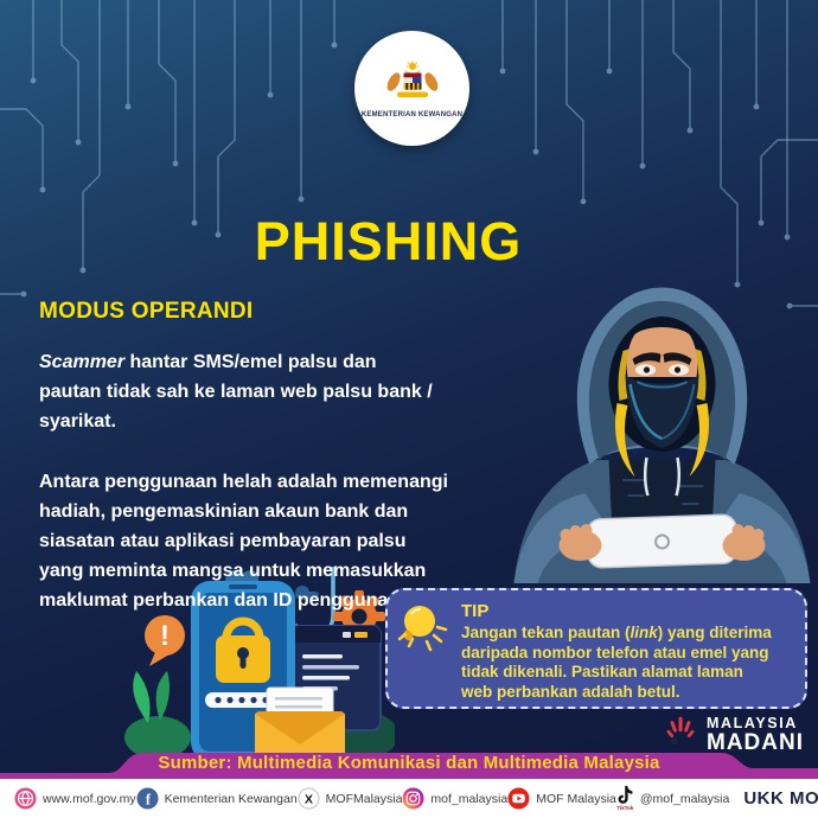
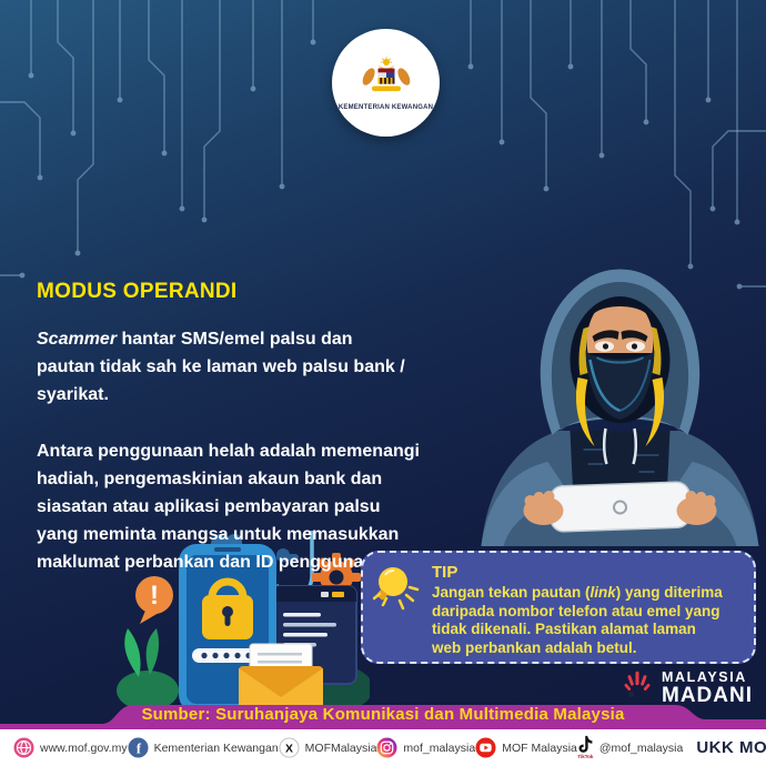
- PHISHING
  MODUS OPERANDI
  Scammer hantar SMS/emel palsu dan
  pautan tidak sah ke laman web palsu bank /
  syarikat.
  Antara penggunaan helah adalah memenangi
  hadiah, pengemaskinian akaun bank dan
  siasatan atau aplikasi pembayaran palsu
  yang meminta mangsa untuk memasukkan
  maklumat perbankan dan ID pengguna
  !
  TIP
  Jangan tekan pautan (link) yang diterima
  daripada nombor telefon atau emel yang
  tidak dikenali. Pastikan alamat laman
  web perbankan adalah betul.
- Sumber: Multimedia Komunikasi dan Multimedia Malaysia
+ Sumber: Suruhanjaya Komunikasi dan Multimedia Malaysia
  MALAYSIA
  MADANI
  www.mof.gov.my
  f
  Kementerian Kewangan
  X
  MOFMalaysia
  mof_malaysia
  MOF Malaysia
  @mof_malaysia
  UKK MO
